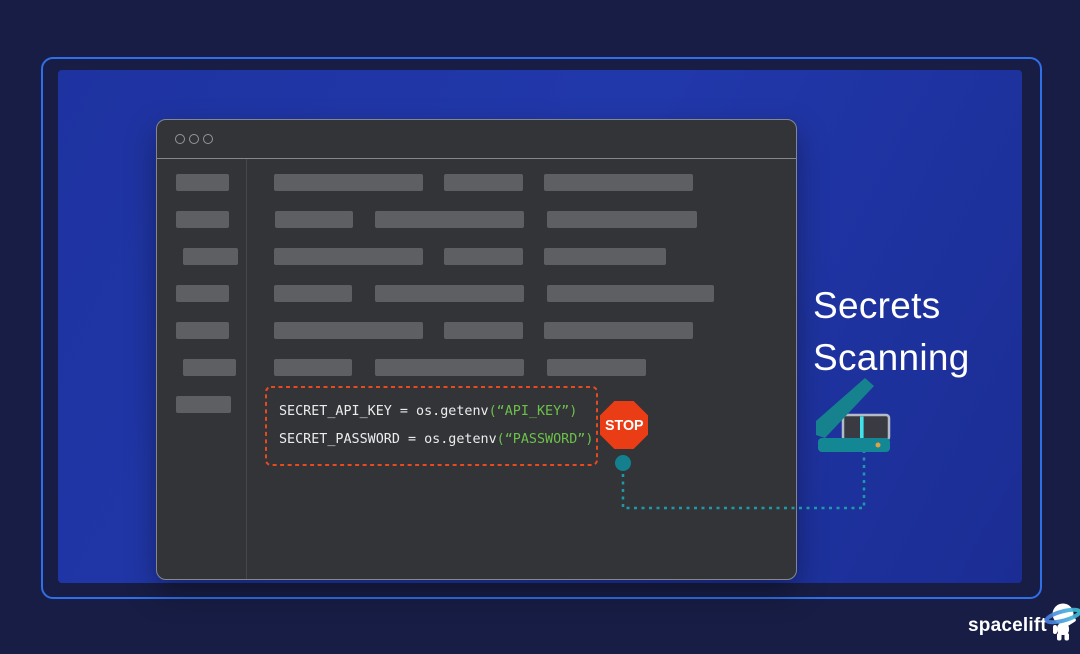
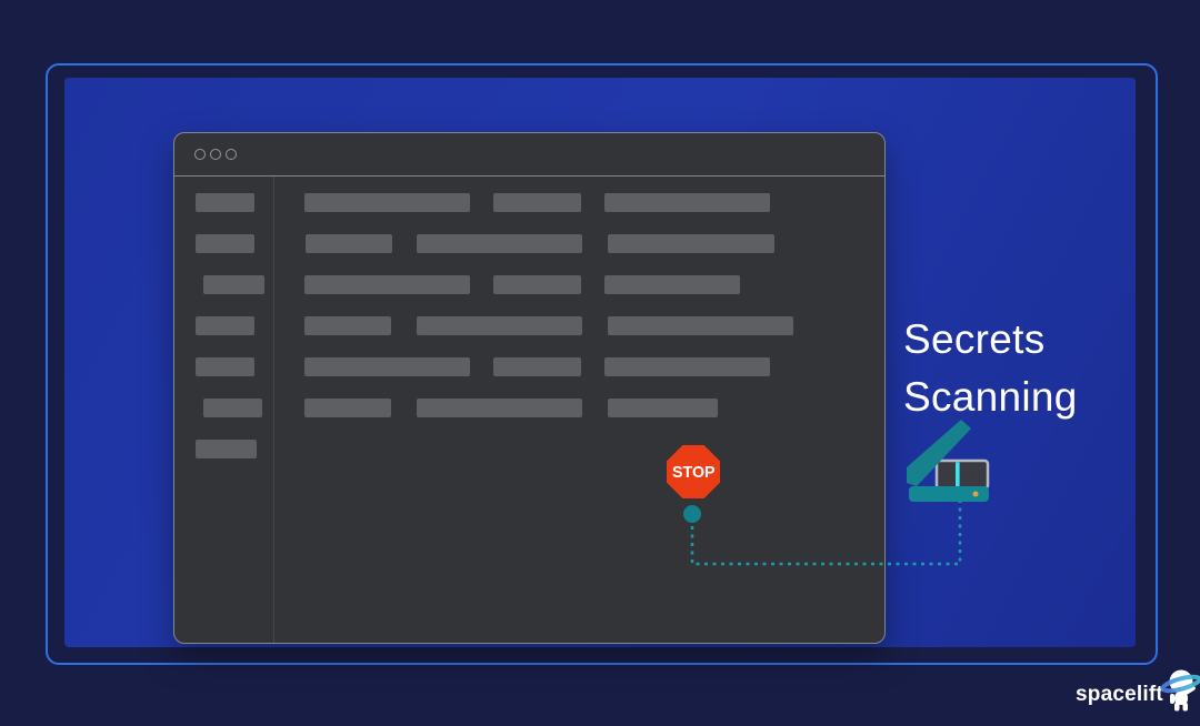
- SECRET_API_KEY = os.getenv(“API_KEY”)
- SECRET_PASSWORD = os.getenv(“PASSWORD”)
  STOP
  Secrets
  Scanning
  spacelift
